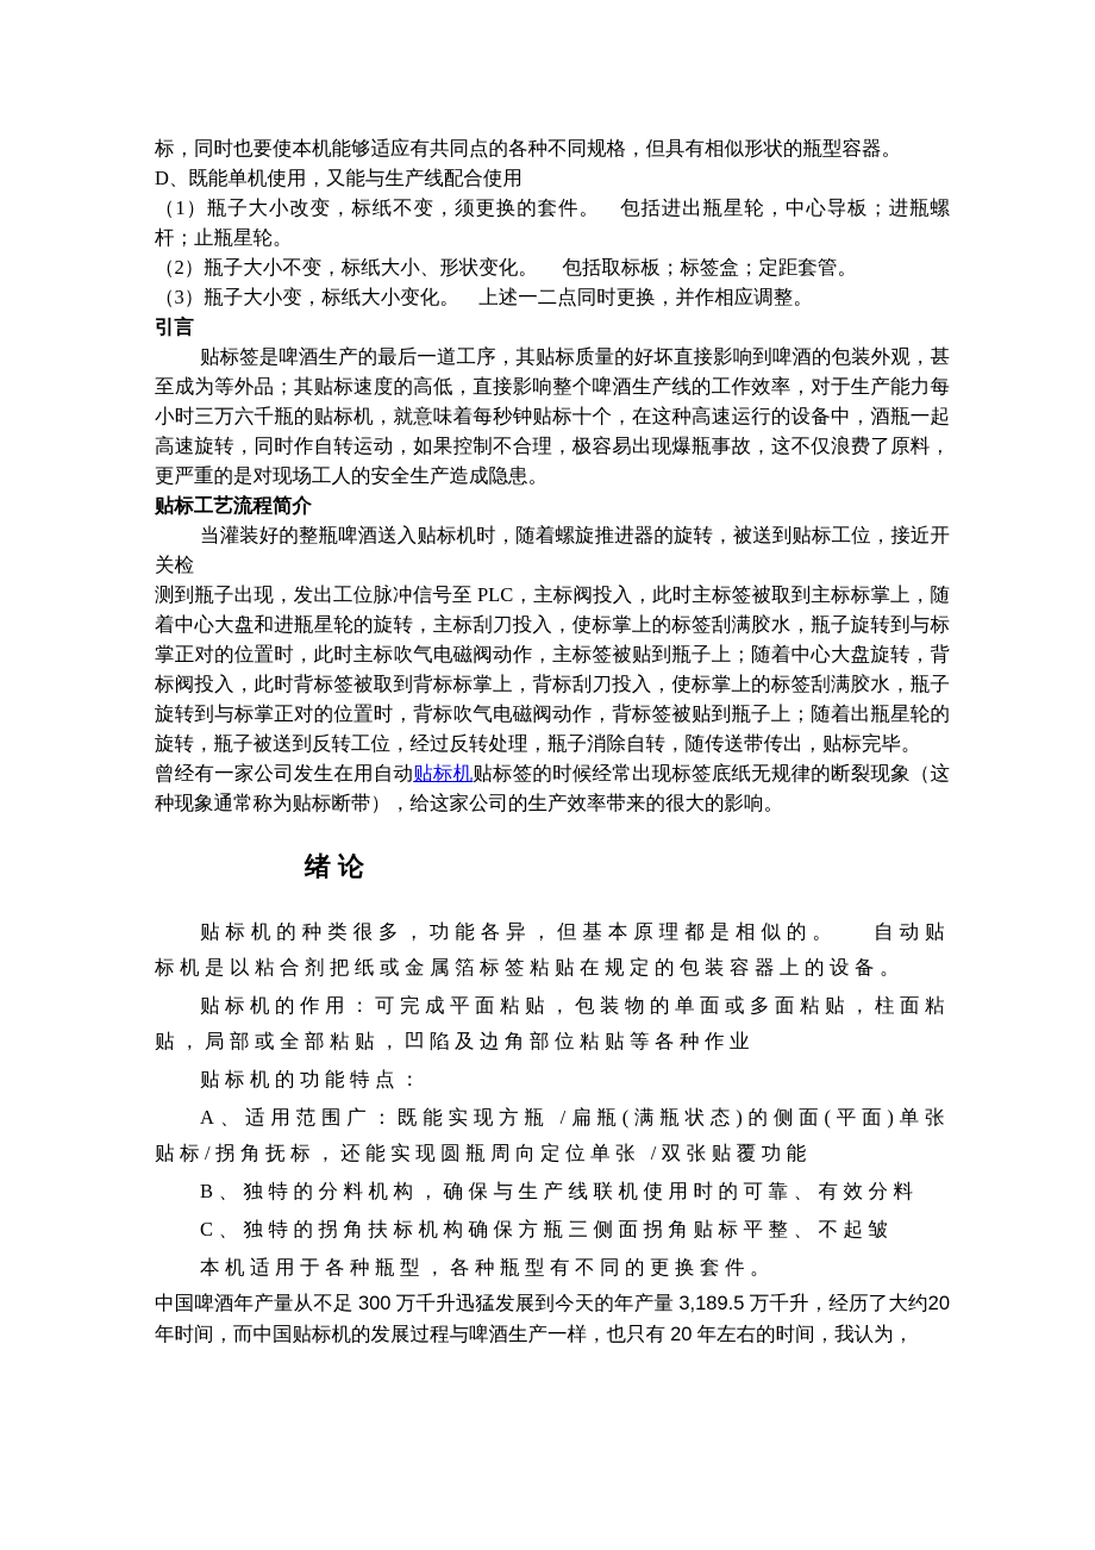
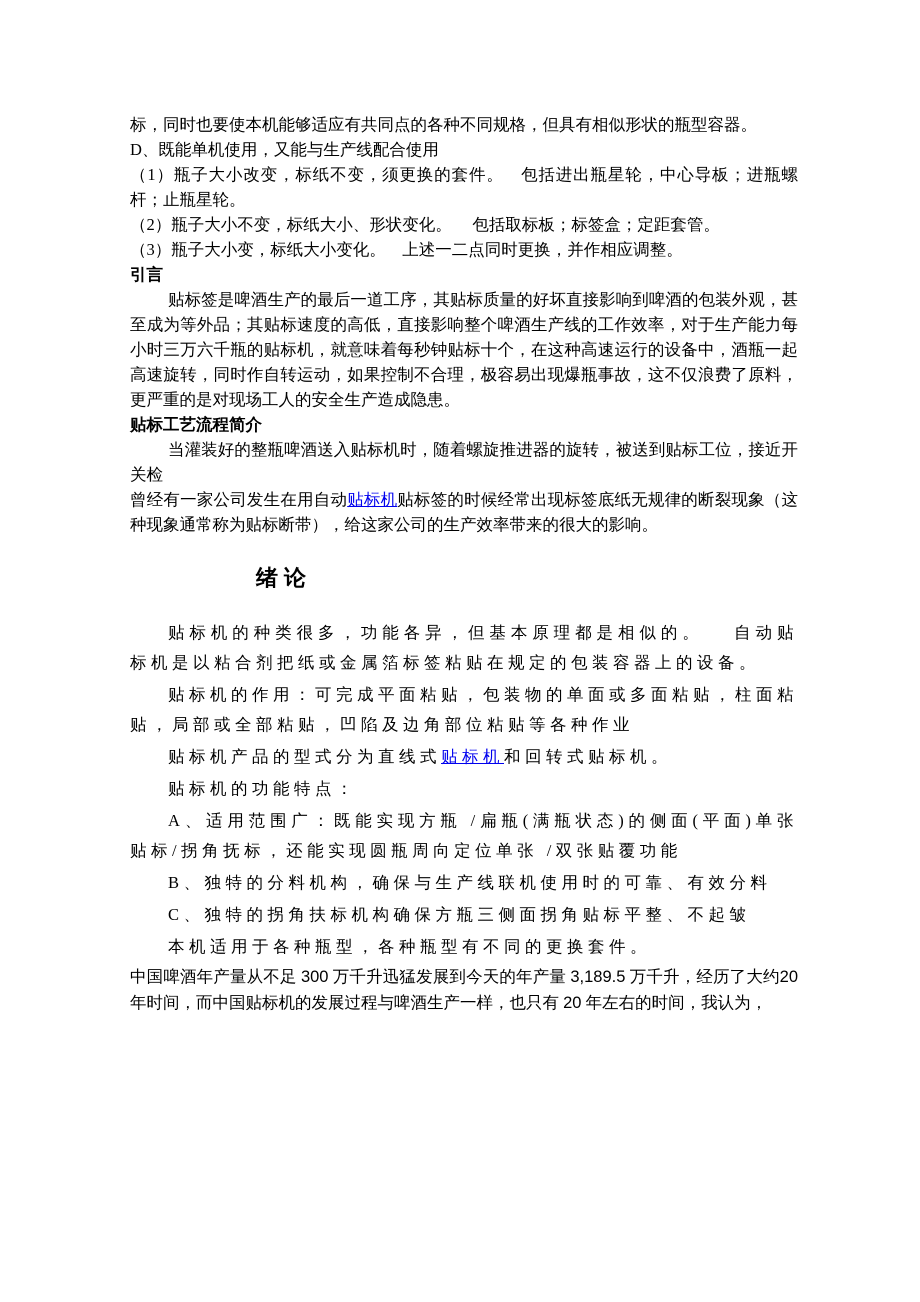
  标，同时也要使本机能够适应有共同点的各种不同规格，但具有相似形状的瓶型容器。
  D、既能单机使用，又能与生产线配合使用
  （1）瓶子大小改变，标纸不变，须更换的套件。 包括进出瓶星轮，中心导板；进瓶螺杆；止瓶星轮。
  （2）瓶子大小不变，标纸大小、形状变化。 包括取标板；标签盒；定距套管。
  （3）瓶子大小变，标纸大小变化。 上述一二点同时更换，并作相应调整。
  引言
  贴标签是啤酒生产的最后一道工序，其贴标质量的好坏直接影响到啤酒的包装外观，甚至成为等外品；其贴标速度的高低，直接影响整个啤酒生产线的工作效率，对于生产能力每小时三万六千瓶的贴标机，就意味着每秒钟贴标十个，在这种高速运行的设备中，酒瓶一起高速旋转，同时作自转运动，如果控制不合理，极容易出现爆瓶事故，这不仅浪费了原料，更严重的是对现场工人的安全生产造成隐患。
  贴标工艺流程简介
  当灌装好的整瓶啤酒送入贴标机时，随着螺旋推进器的旋转，被送到贴标工位，接近开关检
- 测到瓶子出现，发出工位脉冲信号至 PLC，主标阀投入，此时主标签被取到主标标掌上，随着中心大盘和进瓶星轮的旋转，主标刮刀投入，使标掌上的标签刮满胶水，瓶子旋转到与标掌正对的位置时，此时主标吹气电磁阀动作，主标签被贴到瓶子上；随着中心大盘旋转，背标阀投入，此时背标签被取到背标标掌上，背标刮刀投入，使标掌上的标签刮满胶水，瓶子旋转到与标掌正对的位置时，背标吹气电磁阀动作，背标签被贴到瓶子上；随着出瓶星轮的旋转，瓶子被送到反转工位，经过反转处理，瓶子消除自转，随传送带传出，贴标完毕。
  曾经有一家公司发生在用自动贴标机贴标签的时候经常出现标签底纸无规律的断裂现象（这种现象通常称为贴标断带），给这家公司的生产效率带来的很大的影响。
  绪论
  贴标机的种类很多，功能各异，但基本原理都是相似的。 自动贴标机是以粘合剂把纸或金属箔标签粘贴在规定的包装容器上的设备。
  贴标机的作用：可完成平面粘贴，包装物的单面或多面粘贴，柱面粘贴，局部或全部粘贴，凹陷及边角部位粘贴等各种作业
+ 贴标机产品的型式分为直线式贴标机和回转式贴标机。
  贴标机的功能特点：
  A、适用范围广：既能实现方瓶 /扁瓶(满瓶状态)的侧面(平面)单张贴标/拐角抚标，还能实现圆瓶周向定位单张 /双张贴覆功能
  B、独特的分料机构，确保与生产线联机使用时的可靠、有效分料
  C、独特的拐角扶标机构确保方瓶三侧面拐角贴标平整、不起皱
  本机适用于各种瓶型，各种瓶型有不同的更换套件。
  中国啤酒年产量从不足 300 万千升迅猛发展到今天的年产量 3,189.5 万千升，经历了大约20 年时间，而中国贴标机的发展过程与啤酒生产一样，也只有 20 年左右的时间，我认为，
